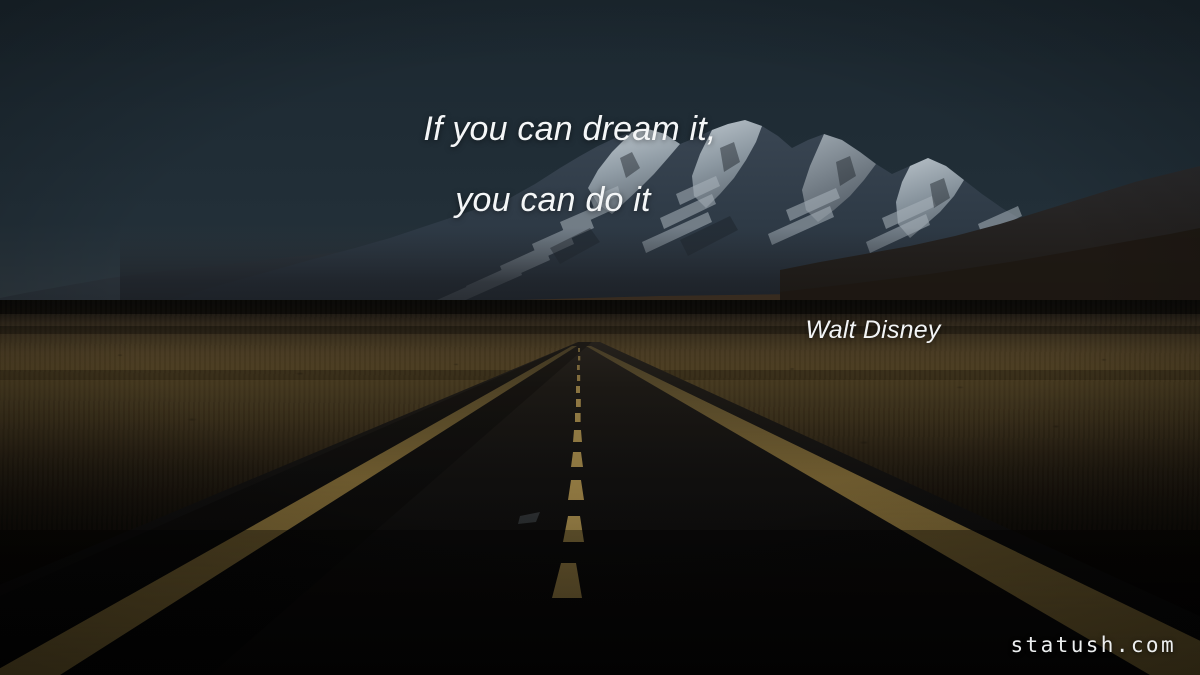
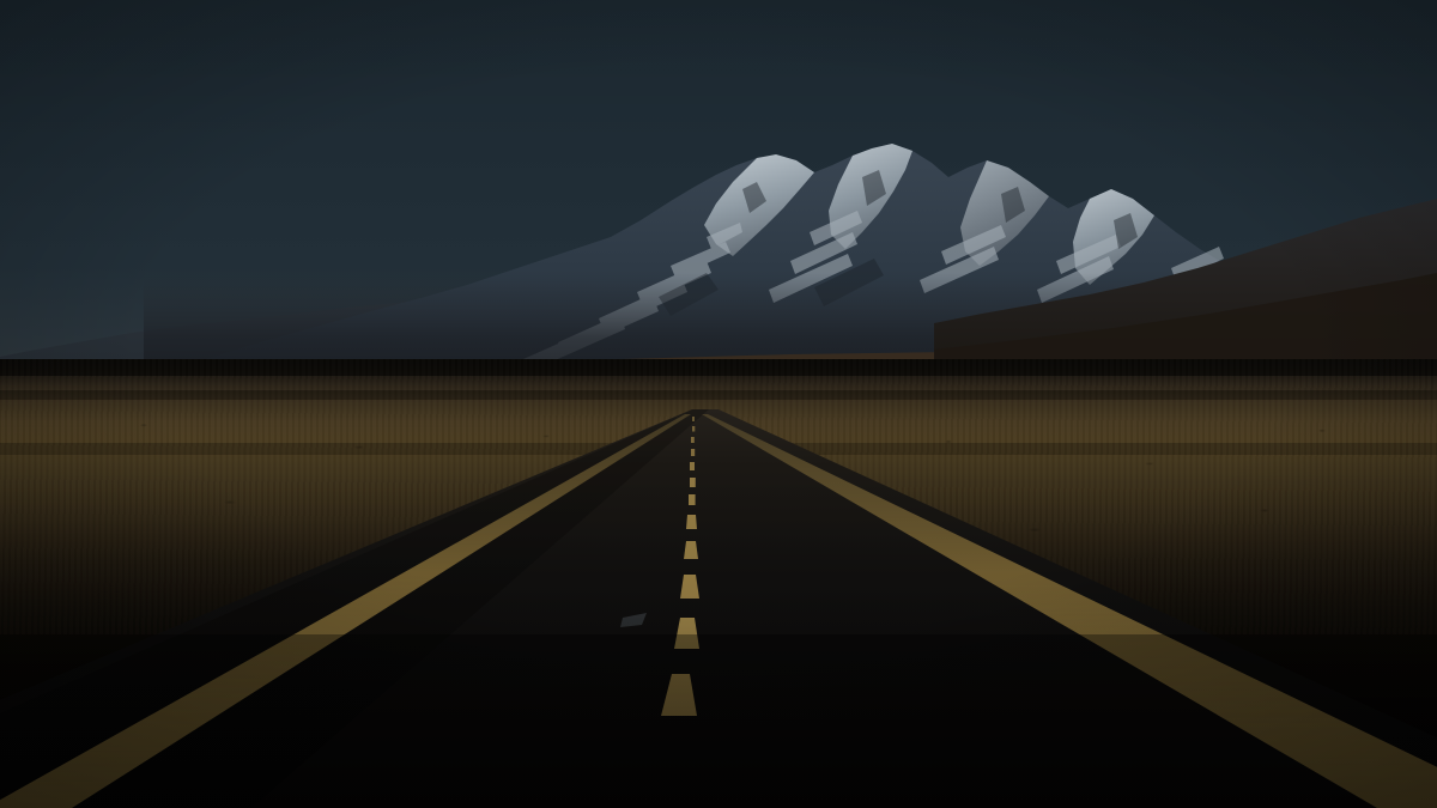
- If you can dream it,
- you can do it
- Walt Disney
- statush.com
